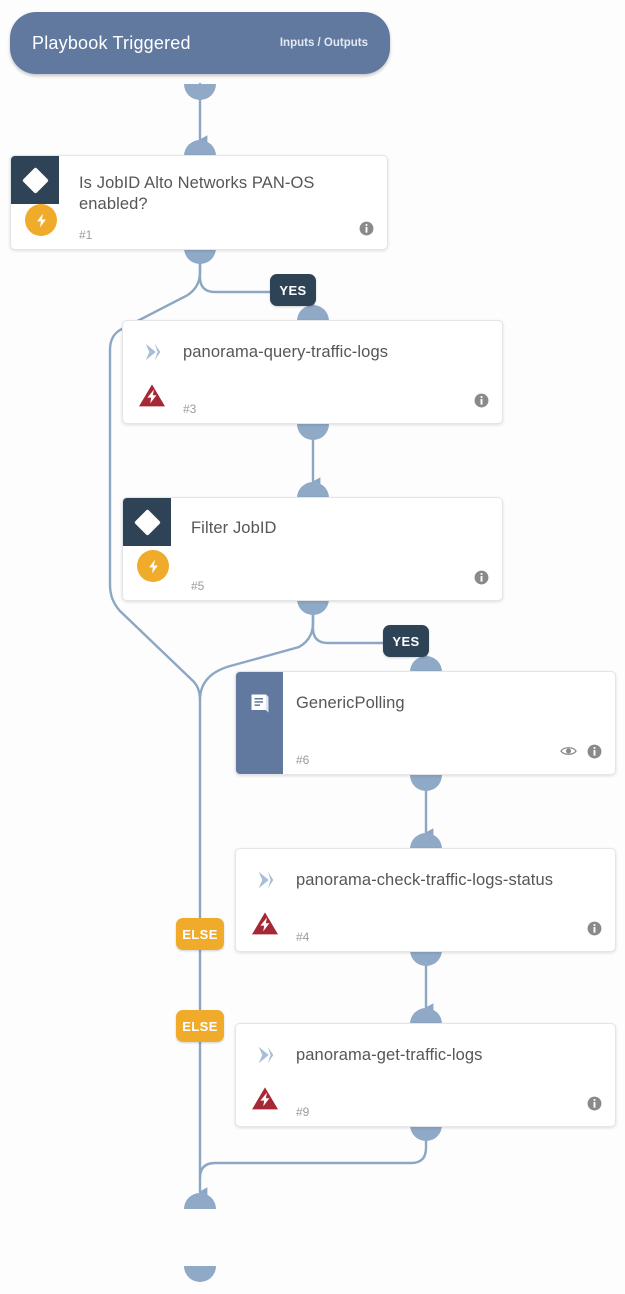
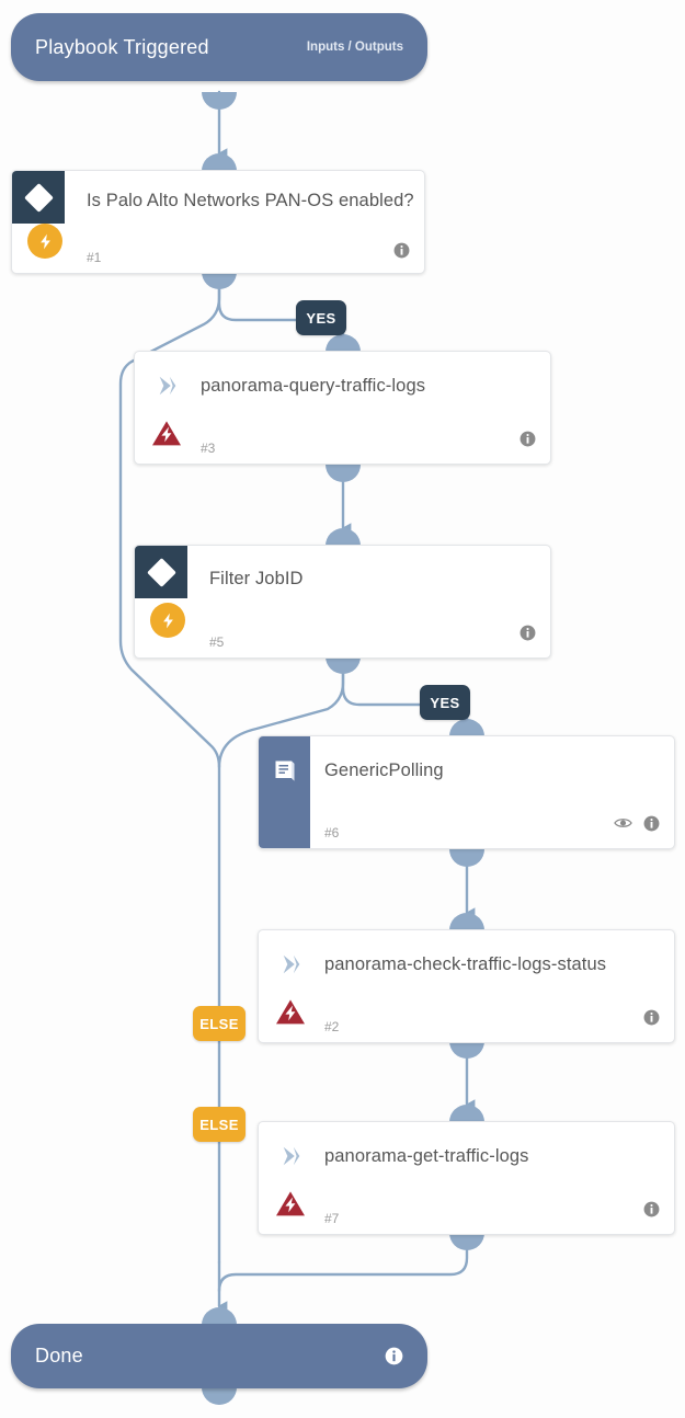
  Playbook Triggered
  Inputs / Outputs
- Is JobID Alto Networks PAN-OS enabled?
+ Is Palo Alto Networks PAN-OS enabled?
  #1
  YES
  panorama-query-traffic-logs
  #3
  Filter JobID
  #5
  YES
  GenericPolling
  #6
  ELSE
  panorama-check-traffic-logs-status
- #4
+ #2
  ELSE
  panorama-get-traffic-logs
- #9
+ #7
+ Done
